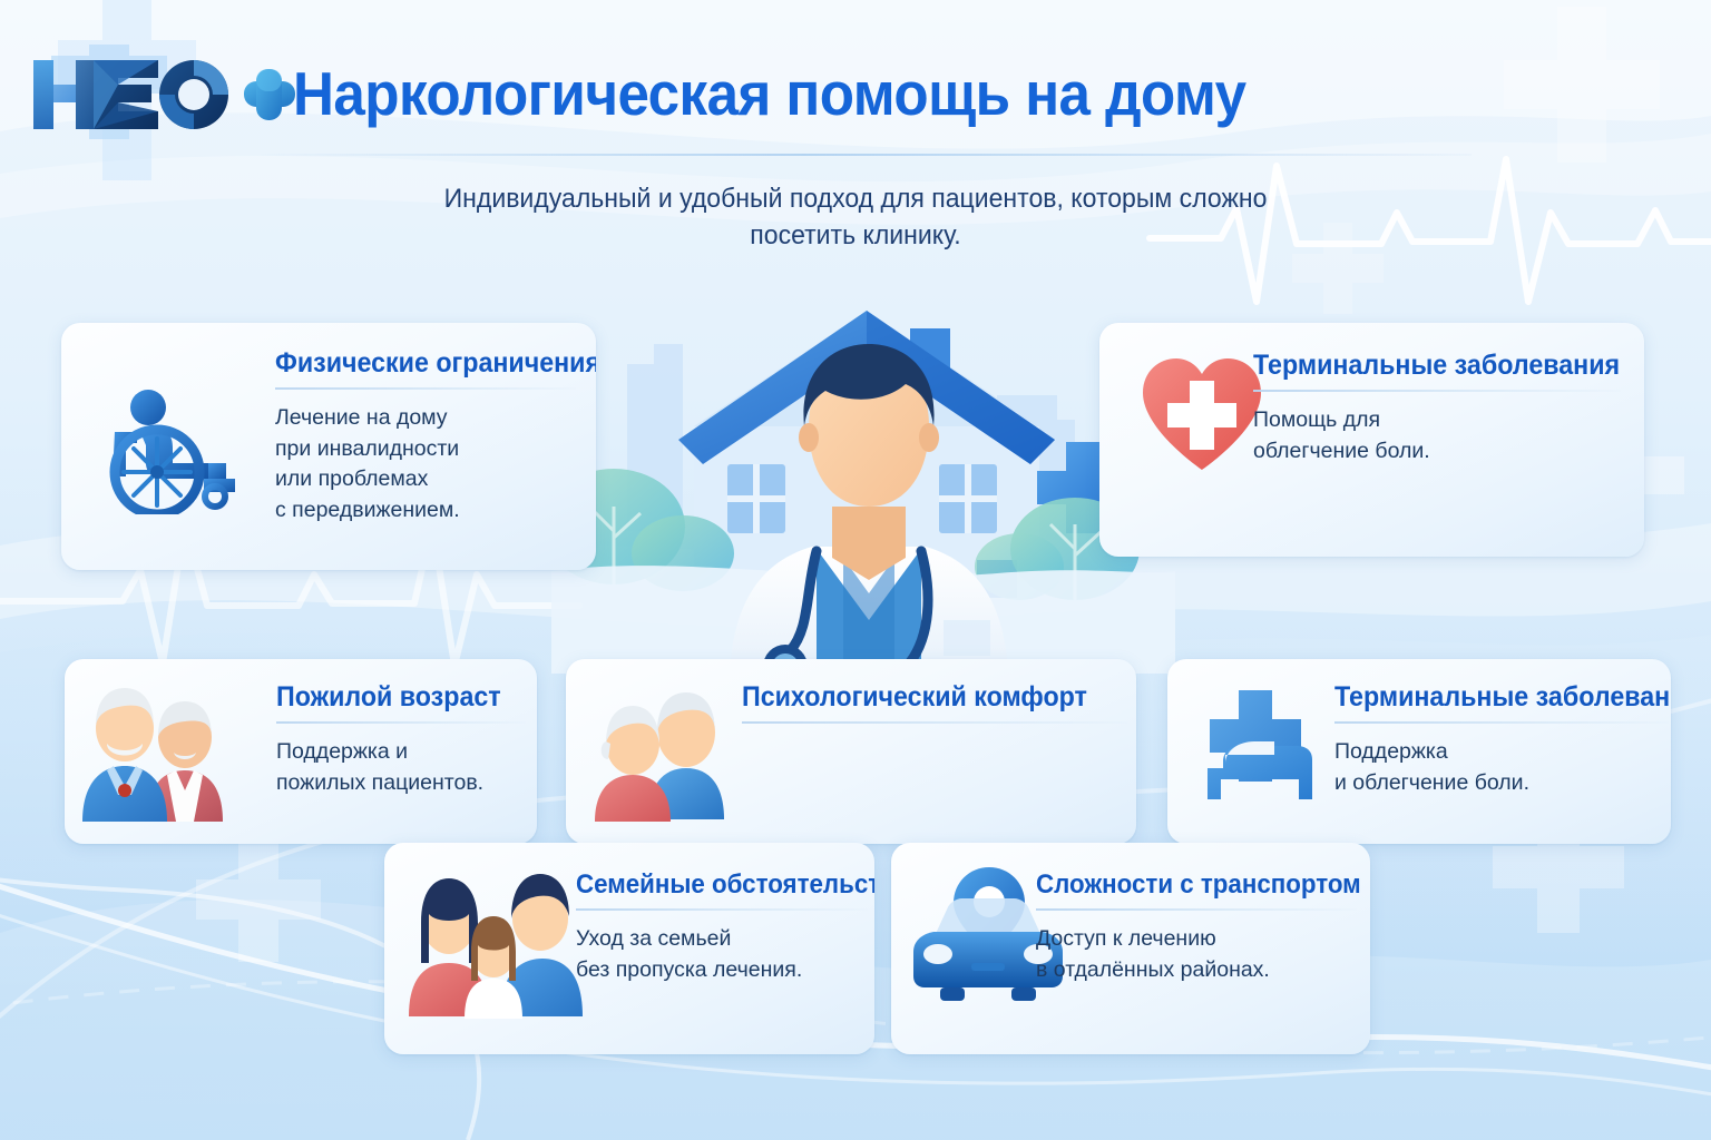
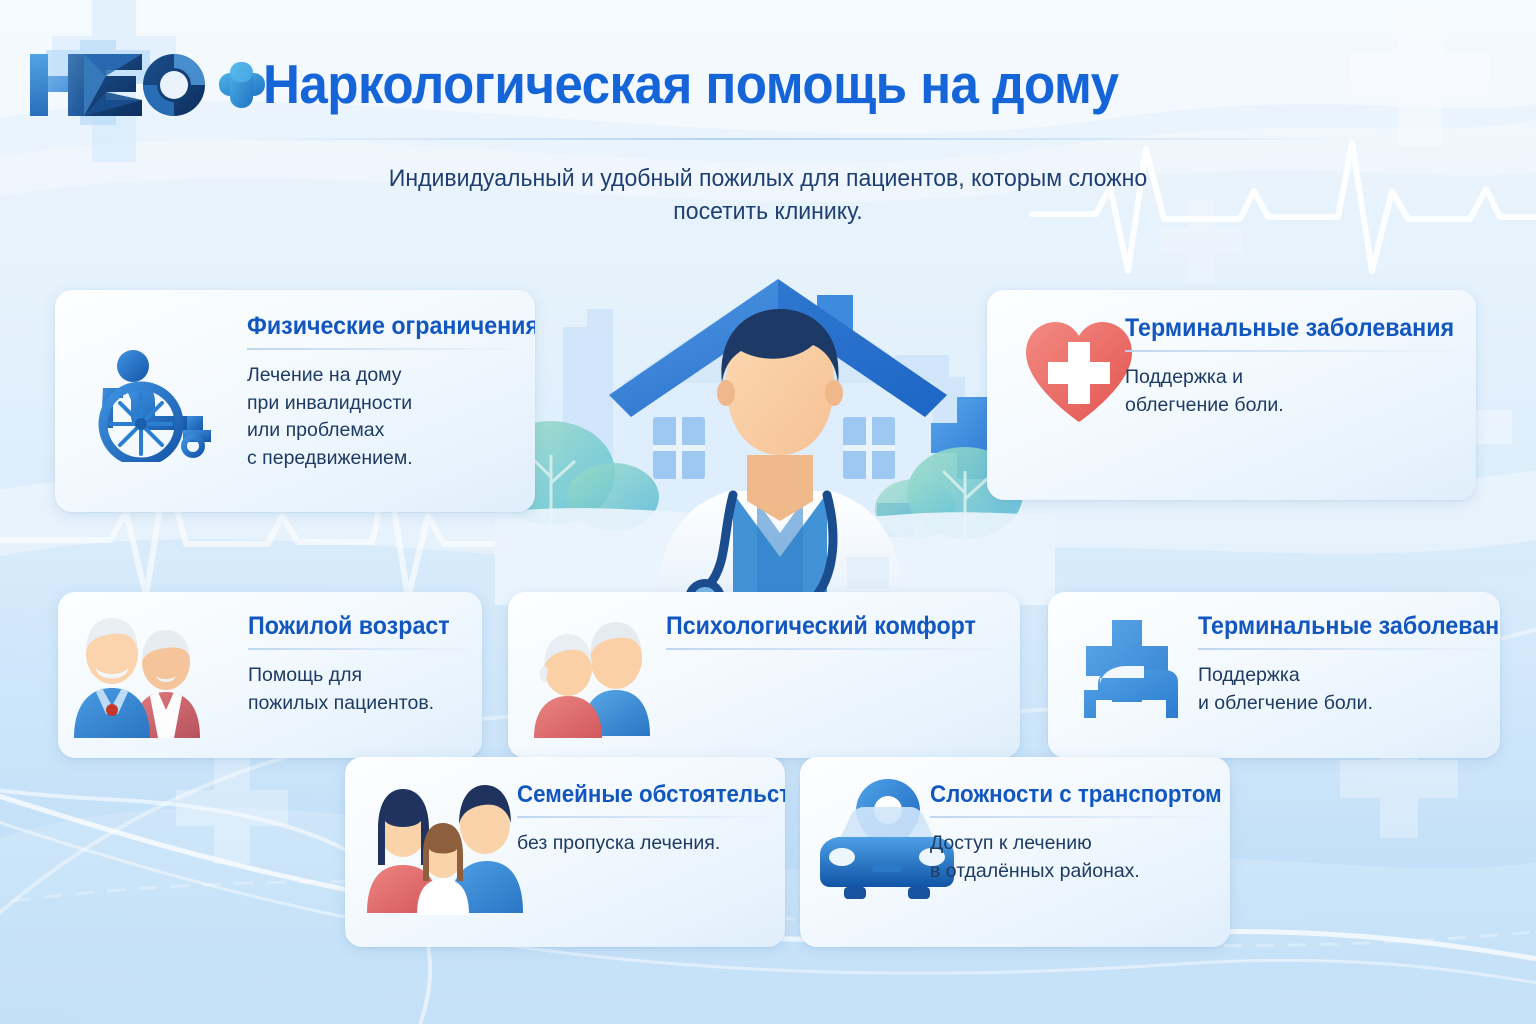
  Наркологическая помощь на дому
- Индивидуальный и удобный подход для пациентов, которым сложно
+ Индивидуальный и удобный пожилых для пациентов, которым сложно
  посетить клинику.
  Физические ограничения
  Лечение на дому
  при инвалидности
  или проблемах
  с передвижением.
  Терминальные заболевания
- Помощь для
+ Поддержка и
  облегчение боли.
  Пожилой возраст
- Поддержка и
+ Помощь для
  пожилых пациентов.
  Психологический комфорт
  Терминальные заболеван
  Поддержка
  и облегчение боли.
  Семейные обстоятельст
- Уход за семьей
  без пропуска лечения.
  Сложности с транспортом
  Доступ к лечению
  в отдалённых районах.
